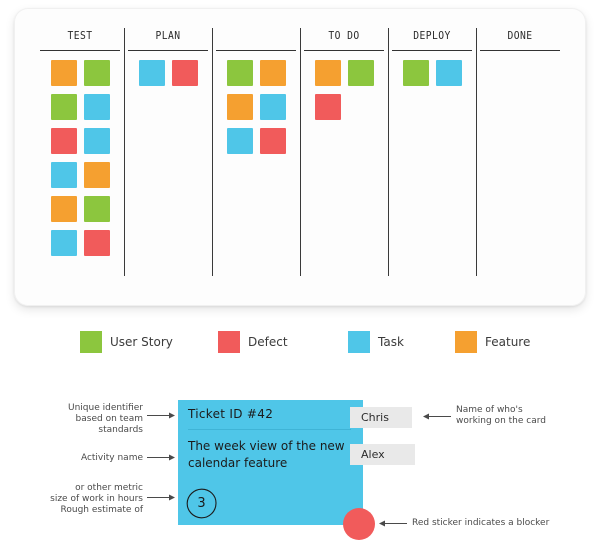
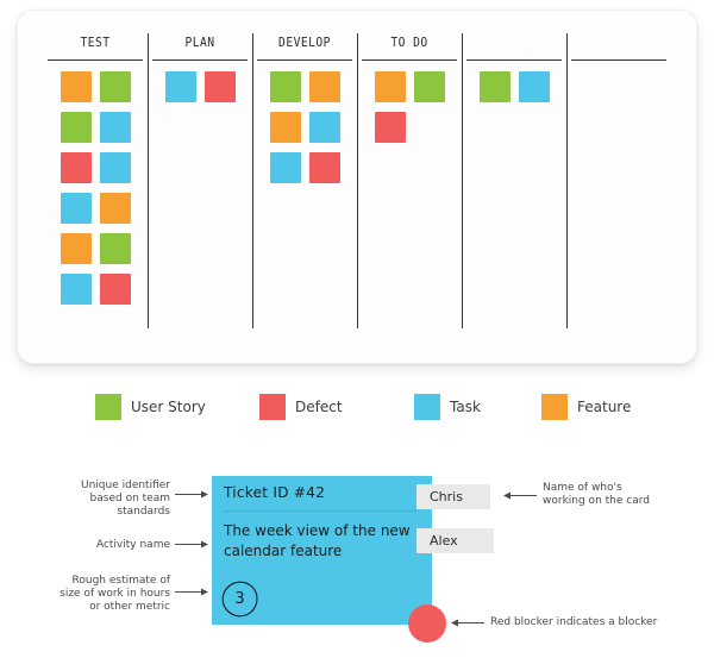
  TEST
  PLAN
+ DEVELOP
  TO DO
- DEPLOY
- DONE
  User Story
  Defect
  Task
  Feature
  Unique identifier
  based on team
  standards
  Activity name
- or other metric
+ Rough estimate of
  size of work in hours
- Rough estimate of
+ or other metric
  Ticket ID #42
  The week view of the new calendar feature
  3
  Chris
  Alex
  Name of who's
  working on the card
- Red sticker indicates a blocker
+ Red blocker indicates a blocker
